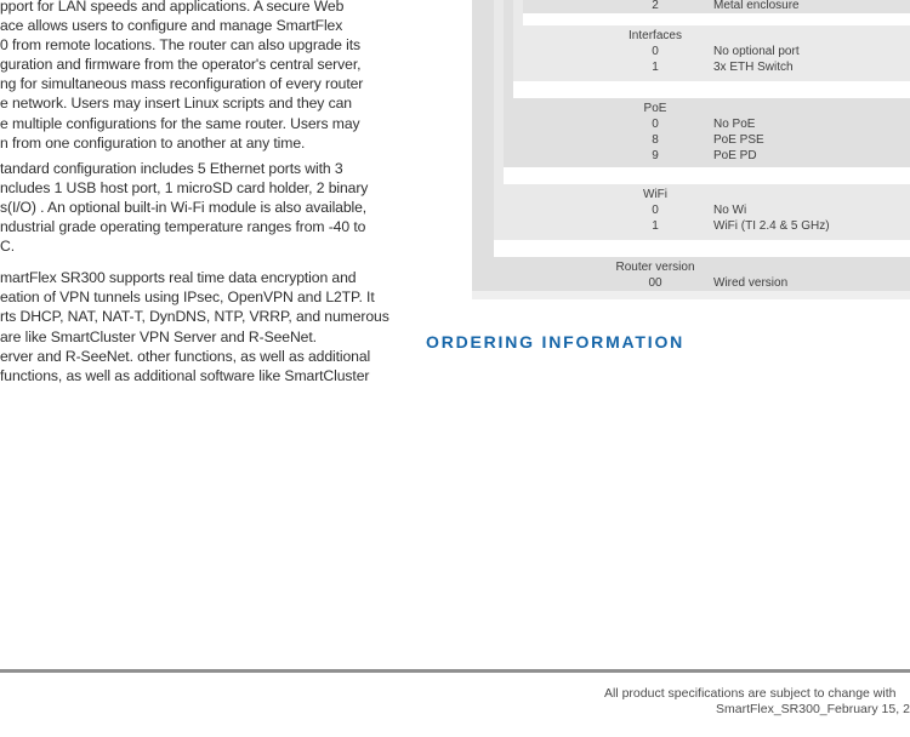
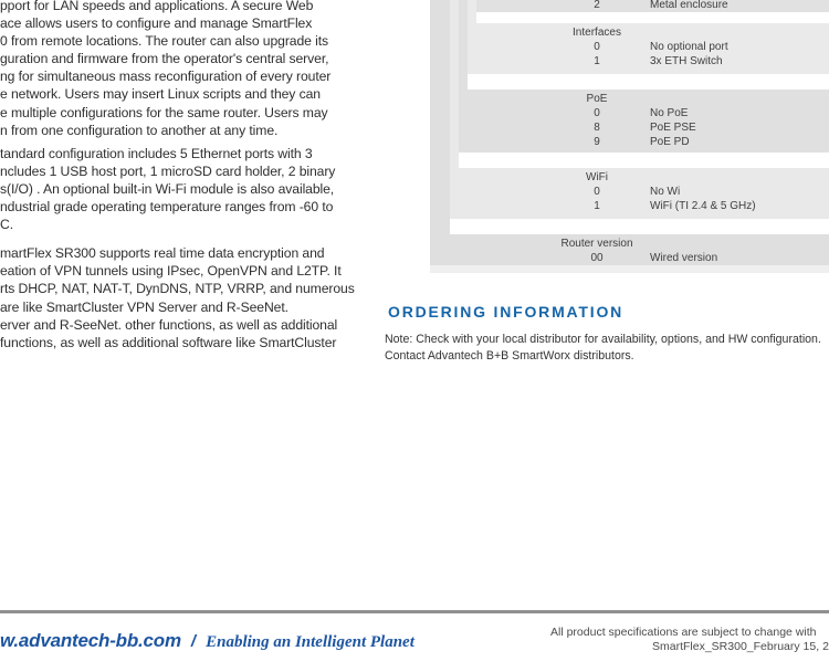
  pport for LAN speeds and applications. A secure Web
  ace allows users to configure and manage SmartFlex
  0 from remote locations. The router can also upgrade its
  guration and firmware from the operator's central server,
  ng for simultaneous mass reconfiguration of every router
  e network. Users may insert Linux scripts and they can
  e multiple configurations for the same router. Users may
  n from one configuration to another at any time.
  tandard configuration includes 5 Ethernet ports with 3
  ncludes 1 USB host port, 1 microSD card holder, 2 binary
  s(I/O) . An optional built-in Wi-Fi module is also available,
- ndustrial grade operating temperature ranges from -40 to
+ ndustrial grade operating temperature ranges from -60 to
  C.
  martFlex SR300 supports real time data encryption and
  eation of VPN tunnels using IPsec, OpenVPN and L2TP. It
  rts DHCP, NAT, NAT-T, DynDNS, NTP, VRRP, and numerous
  are like SmartCluster VPN Server and R-SeeNet.
  erver and R-SeeNet. other functions, as well as additional
  functions, as well as additional software like SmartCluster
  2
  Metal enclosure
  Interfaces
  0
  No optional port
  1
  3x ETH Switch
  PoE
  0
  No PoE
  8
  PoE PSE
  9
  PoE PD
  WiFi
  0
  No Wi
  1
  WiFi (TI 2.4 & 5 GHz)
  Router version
  00
  Wired version
  ORDERING INFORMATION
+ Note: Check with your local distributor for availability, options, and HW configuration.
+ Contact Advantech B+B SmartWorx distributors.
+ w.advantech-bb.com
+ /
+ Enabling an Intelligent Planet
  All product specifications are subject to change with
  SmartFlex_SR300_February 15, 2
